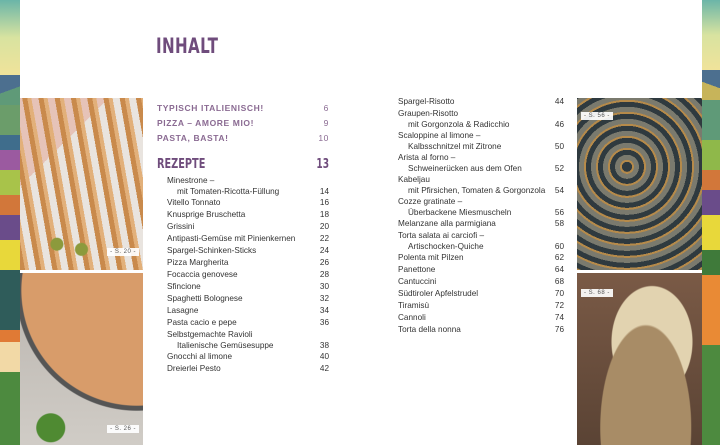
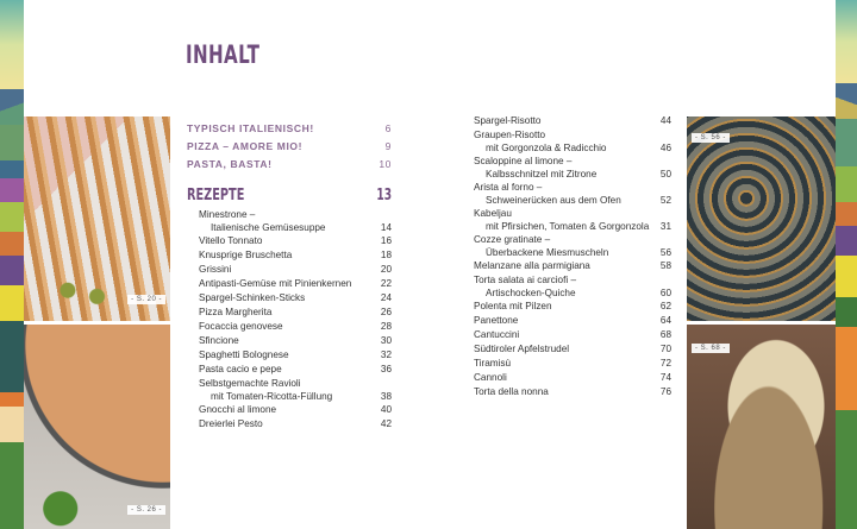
  INHALT
  TYPISCH ITALIENISCH!
  6
  PIZZA – AMORE MIO!
  9
  PASTA, BASTA!
  10
  REZEPTE
  13
  Minestrone –
- mit Tomaten-Ricotta-Füllung
+ Italienische Gemüsesuppe
  14
  Vitello Tonnato
  16
  Knusprige Bruschetta
  18
  Grissini
  20
  Antipasti-Gemüse mit Pinienkernen
  22
  Spargel-Schinken-Sticks
  24
  Pizza Margherita
  26
  Focaccia genovese
  28
  Sfincione
  30
  Spaghetti Bolognese
  32
- Lasagne
- 34
  Pasta cacio e pepe
  36
  Selbstgemachte Ravioli
- Italienische Gemüsesuppe
+ mit Tomaten-Ricotta-Füllung
  38
  Gnocchi al limone
  40
  Dreierlei Pesto
  42
  Spargel-Risotto
  44
  Graupen-Risotto
  mit Gorgonzola & Radicchio
  46
  Scaloppine al limone –
  Kalbsschnitzel mit Zitrone
  50
  Arista al forno –
  Schweinerücken aus dem Ofen
  52
  Kabeljau
  mit Pfirsichen, Tomaten & Gorgonzola
- 54
+ 31
  Cozze gratinate –
  Überbackene Miesmuscheln
  56
  Melanzane alla parmigiana
  58
  Torta salata ai carciofi –
  Artischocken-Quiche
  60
  Polenta mit Pilzen
  62
  Panettone
  64
  Cantuccini
  68
  Südtiroler Apfelstrudel
  70
  Tiramisù
  72
  Cannoli
  74
  Torta della nonna
  76
